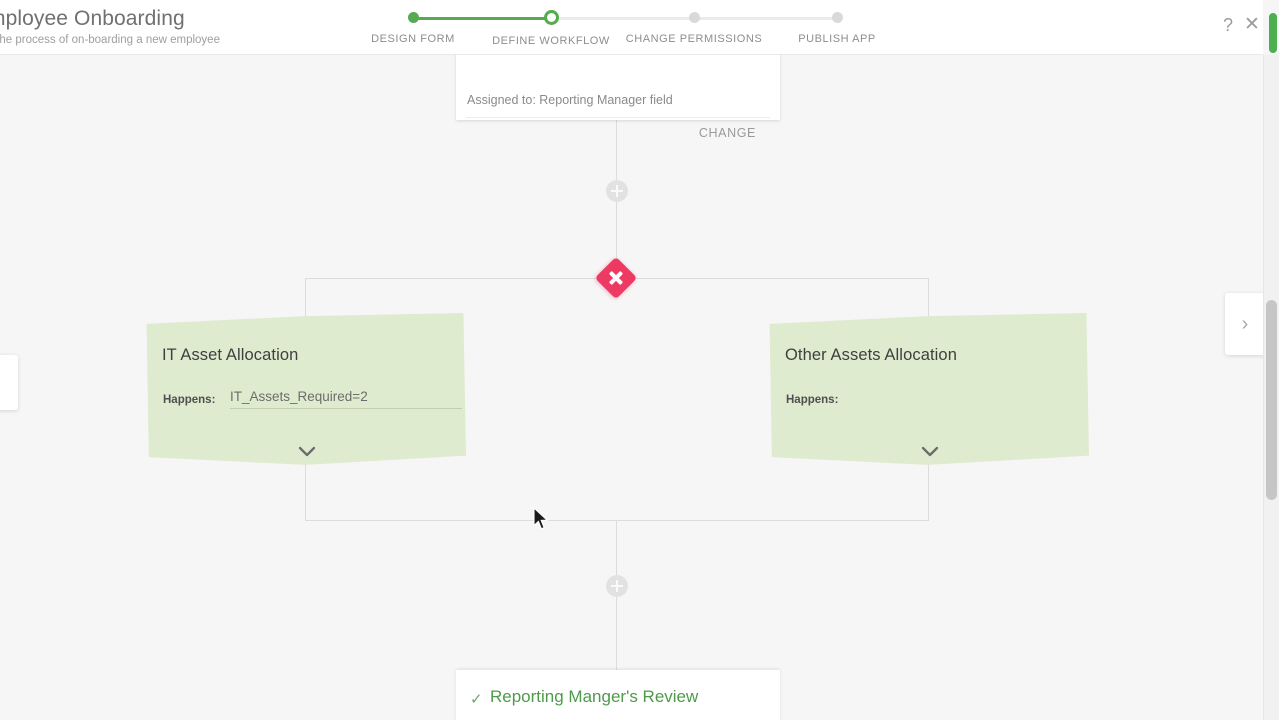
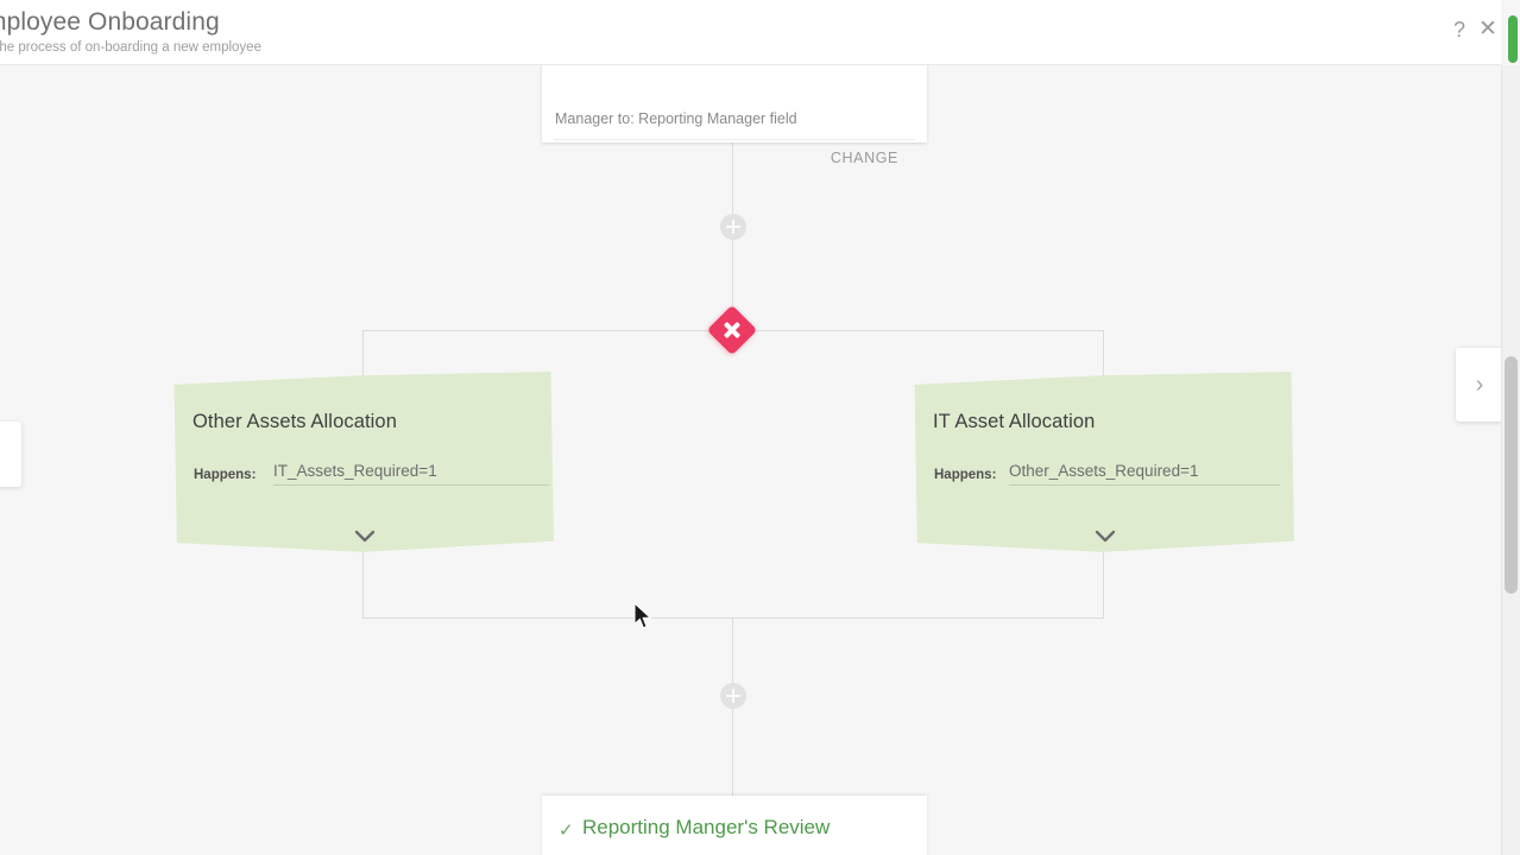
  ployee Onboarding
  he process of on-boarding a new employee
- DESIGN FORM
- DEFINE WORKFLOW
- CHANGE PERMISSIONS
- PUBLISH APP
  ?
  ✕
- Assigned to: Reporting Manager field
+ Manager to: Reporting Manager field
  CHANGE
- IT Asset Allocation
+ Other Assets Allocation
  Happens:
- IT_Assets_Required=2
+ IT_Assets_Required=1
- Other Assets Allocation
+ IT Asset Allocation
  Happens:
+ Other_Assets_Required=1
  ✓
  Reporting Manger's Review
  ›
